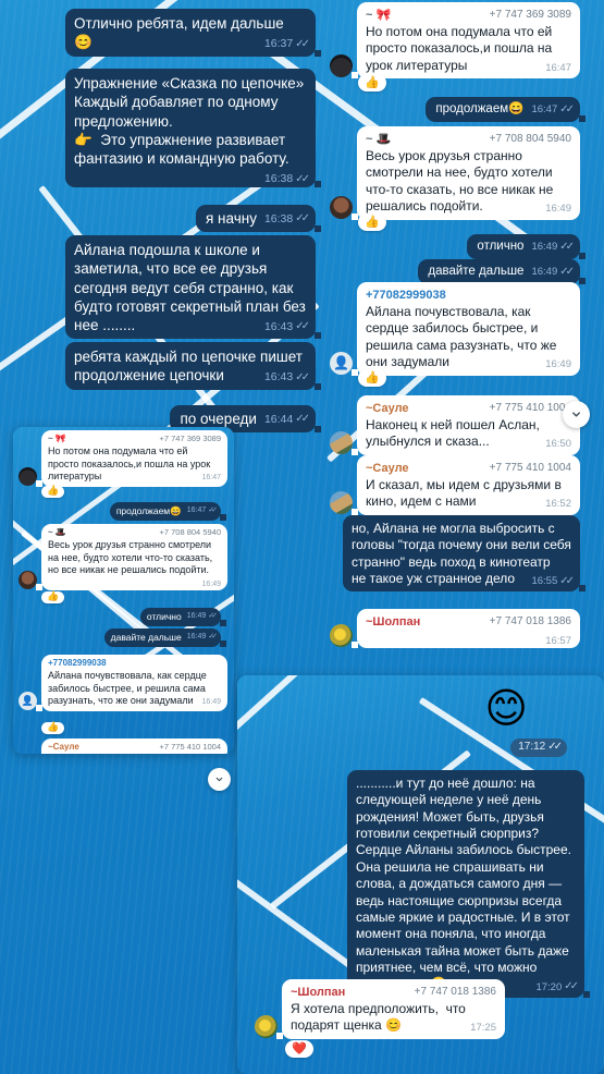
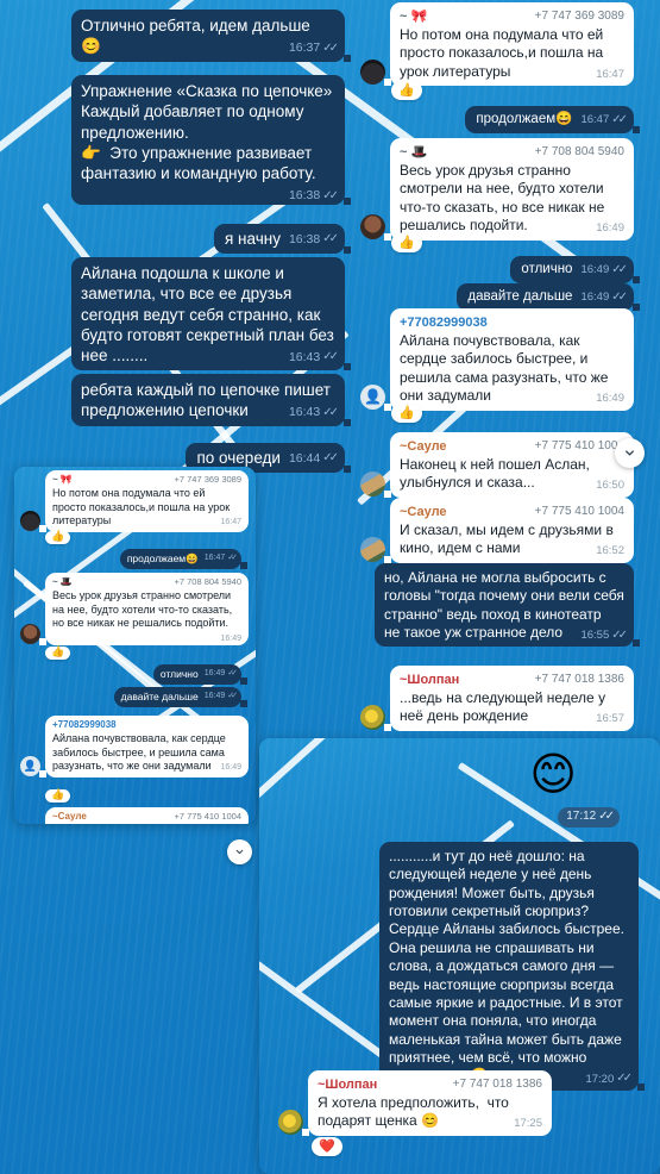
  Отлично ребята, идем дальше
  😊
  16:37
  ✓✓
  Упражнение «Сказка по цепочке»
  Каждый добавляет по одному предложению.
  👉 Это упражнение развивает фантазию и командную работу.
  16:38
  ✓✓
  я начну
  16:38
  ✓✓
  Айлана подошла к школе и заметила, что все ее друзья сегодня ведут себя странно, как будто готовят секретный план без нее ........
  16:43
  ✓✓
- ребята каждый по цепочке пишет продолжение цепочки
+ ребята каждый по цепочке пишет предложению цепочки
  16:43
  ✓✓
  по очереди
  16:44
  ✓✓
  ~ 🎀
  +7 747 369 3089
  Но потом она подумала что ей просто показалось,и пошла на урок литературы
  16:47
  👍
  продолжаем😄
  16:47
  ✓✓
  ~ 🎩
  +7 708 804 5940
  Весь урок друзья странно смотрели на нее, будто хотели что-то сказать, но все никак не решались подойти.
  16:49
  👍
  отлично
  16:49
  ✓✓
  давайте дальше
  16:49
  ✓✓
  👤
  +77082999038
  Айлана почувствовала, как сердце забилось быстрее, и решила сама разузнать, что же они задумали
  16:49
  👍
  ~Сауле
  +7 775 410 100
  Наконец к ней пошел Аслан, улыбнулся и сказа...
  16:50
  ~Сауле
  +7 775 410 1004
  И сказал, мы идем с друзьями в кино, идем с нами
  16:52
  но, Айлана не могла выбросить с головы "тогда почему они вели себя странно" ведь поход в кинотеатр не такое уж странное дело
  16:55
  ✓✓
  ~Шолпан
  +7 747 018 1386
+ ...ведь на следующей неделе у неё день рождение
  16:57
  ~ 🎀
  +7 747 369 3089
  Но потом она подумала что ей просто показалось,и пошла на урок литературы
  👍
  продолжаем😄
  ~ 🎩
  +7 708 804 5940
  Весь урок друзья странно смотрели на нее, будто хотели что-то сказать, но все никак не решались подойти.
  👍
  отлично
  давайте дальше
  👤
  +77082999038
  Айлана почувствовала, как сердце забилось быстрее, и решила сама разузнать, что же они задумали
  👍
  ~Сауле
  +7 775 410 1004
  😊
  17:12
  ✓✓
  ...........и тут до неё дошло: на следующей неделе у неё день рождения! Может быть, друзья готовили секретный сюрприз? Сердце Айланы забилось быстрее. Она решила не спрашивать ни слова, а дождаться самого дня — ведь настоящие сюрпризы всегда самые яркие и радостные. И в этот момент она поняла, что иногда маленькая тайна может быть даже приятнее, чем всё, что можно
  17:20
  ✓✓
  ~Шолпан
  +7 747 018 1386
  Я хотела предположить, что подарят щенка 😊
  17:25
  ❤️
